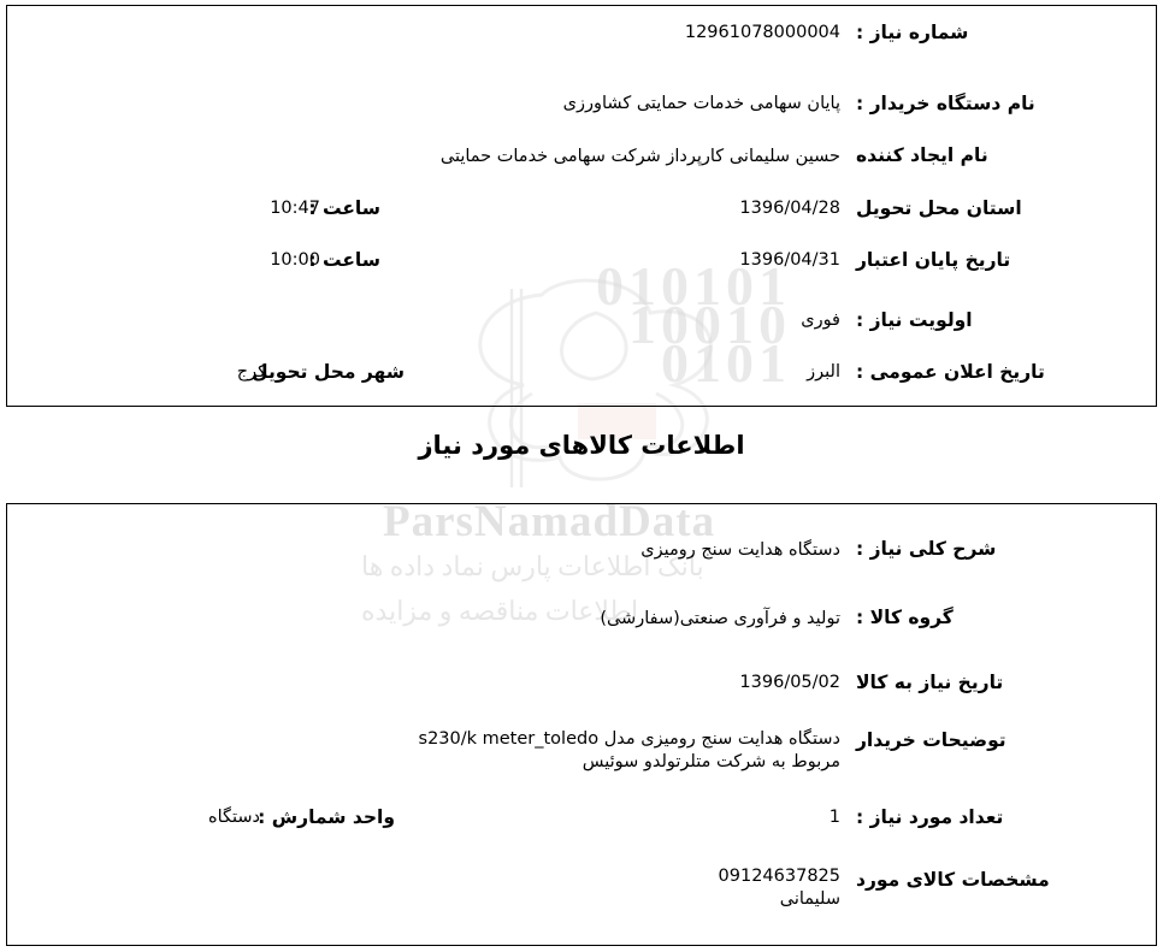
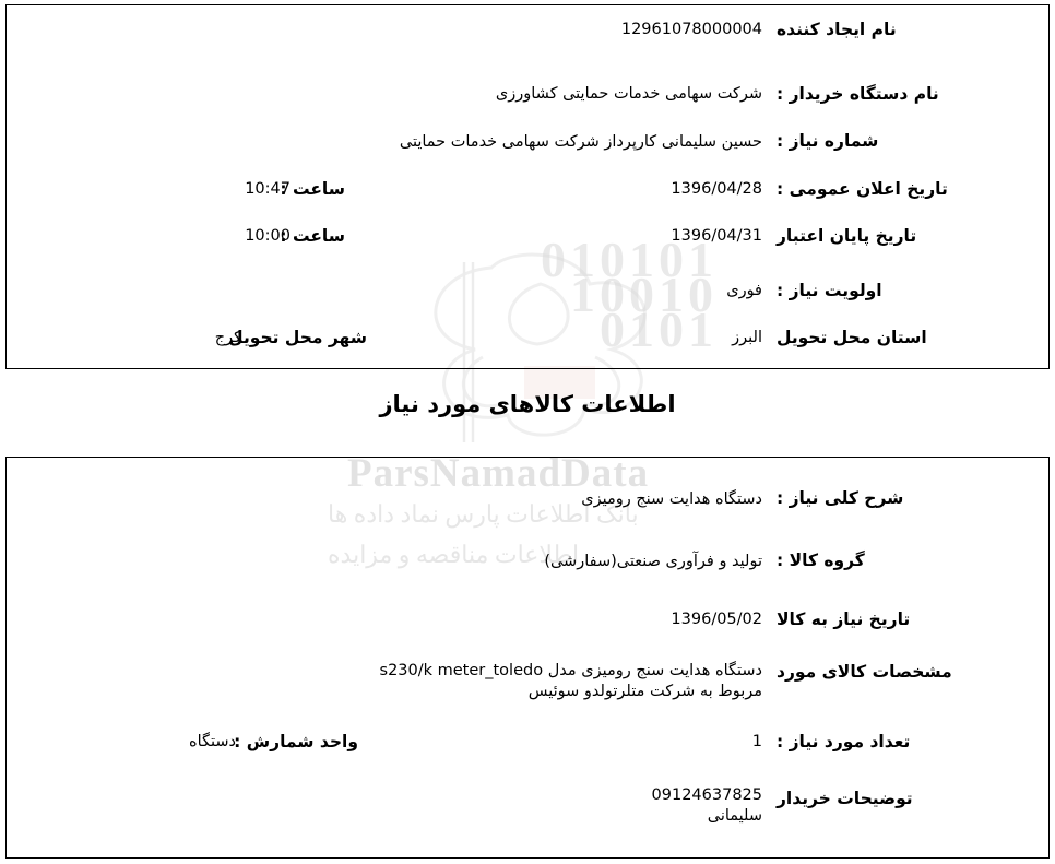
  010101
  10010
  0101
  ParsNamadData
  بانک اطلاعات پارس نماد داده ها
  اطلاعات مناقصه و مزایده
- شماره نیاز :
+ نام ایجاد کننده
  12961078000004
  نام دستگاه خریدار :
- پایان سهامی خدمات حمایتی کشاورزی
+ شرکت سهامی خدمات حمایتی کشاورزی
- نام ایجاد کننده
+ شماره نیاز :
  حسین سلیمانی کارپرداز شرکت سهامی خدمات حمایتی
- استان محل تحویل
+ تاریخ اعلان عمومی :
  1396/04/28
  ساعت :
  10:47
  تاریخ پایان اعتبار
  1396/04/31
  ساعت :
  10:00
  اولویت نیاز :
  فوری
- تاریخ اعلان عمومی :
+ استان محل تحویل
  البرز
  شهر محل تحویل
  کرج
  اطلاعات کالاهای مورد نیاز
  شرح کلی نیاز :
  دستگاه هدایت سنج رومیزی
  گروه کالا :
  تولید و فرآوری صنعتی(سفارشی)
  تاریخ نیاز به کالا
  1396/05/02
- توضیحات خریدار
+ مشخصات کالای مورد
  دستگاه هدایت سنج رومیزی مدل s230/k meter_toledo
  مربوط به شرکت متلرتولدو سوئیس
  تعداد مورد نیاز :
  1
  واحد شمارش :
  دستگاه
- مشخصات کالای مورد
+ توضیحات خریدار
  09124637825
  سلیمانی
